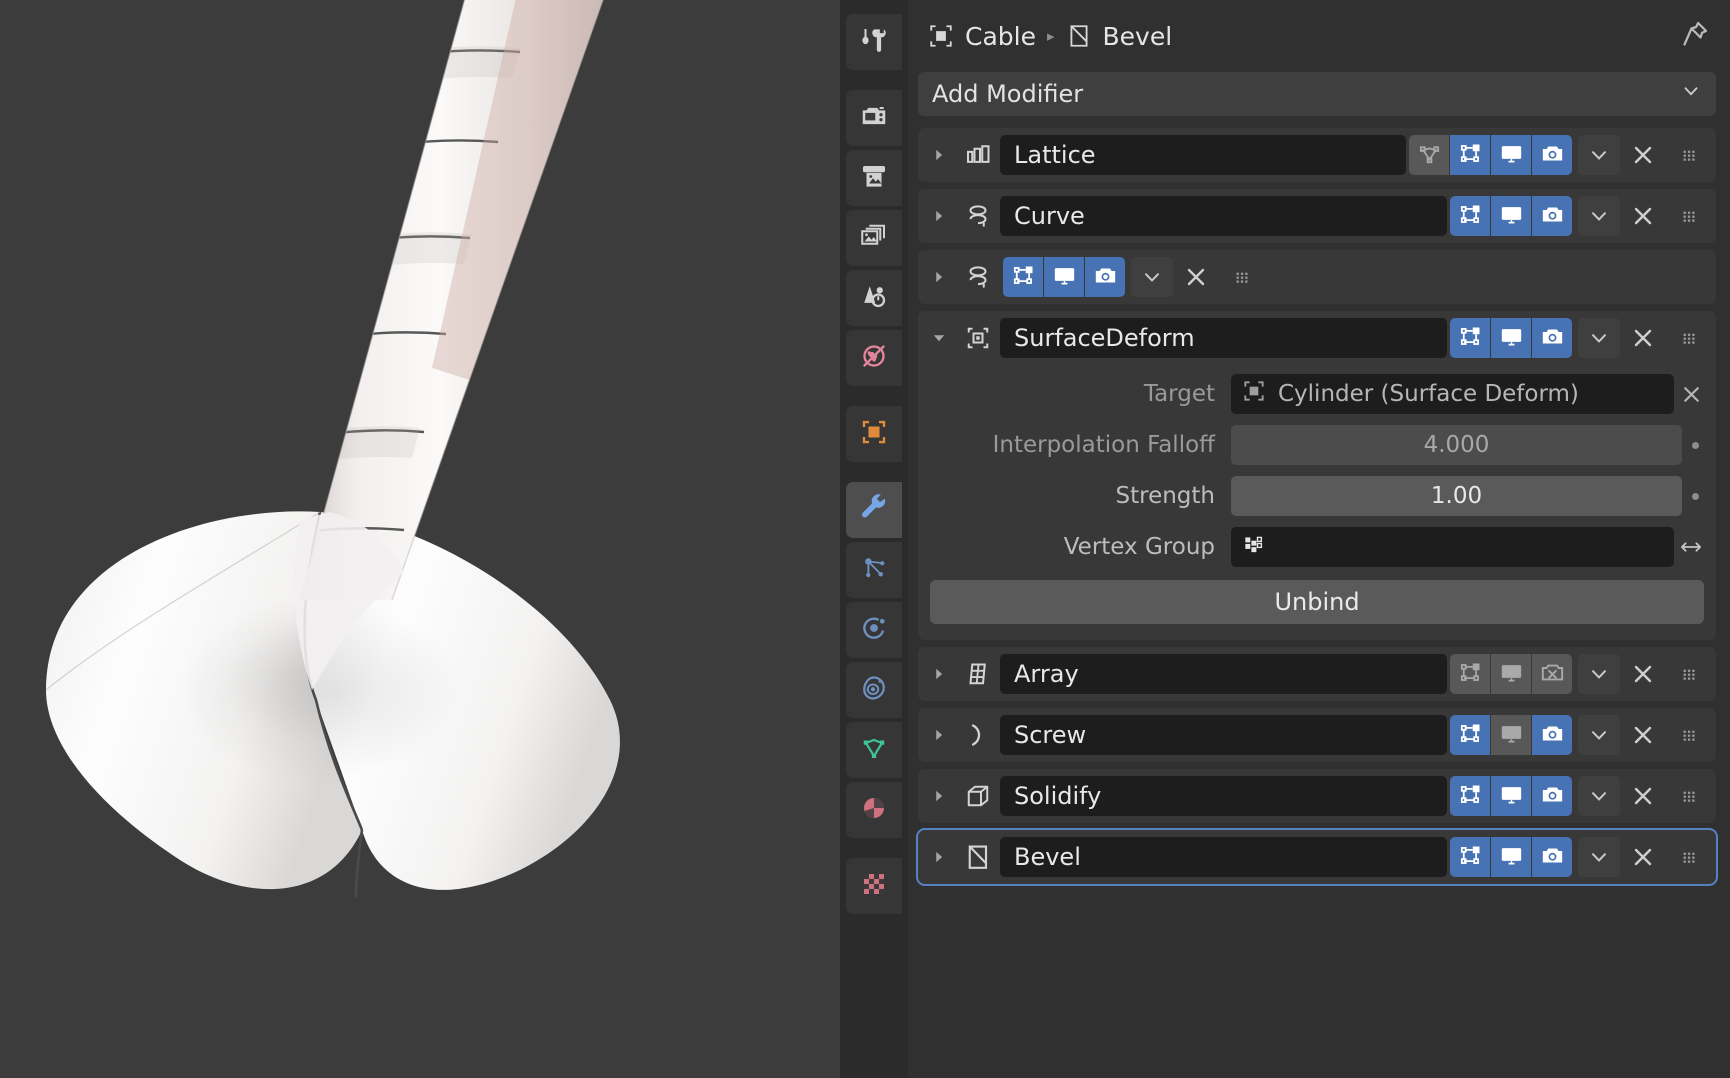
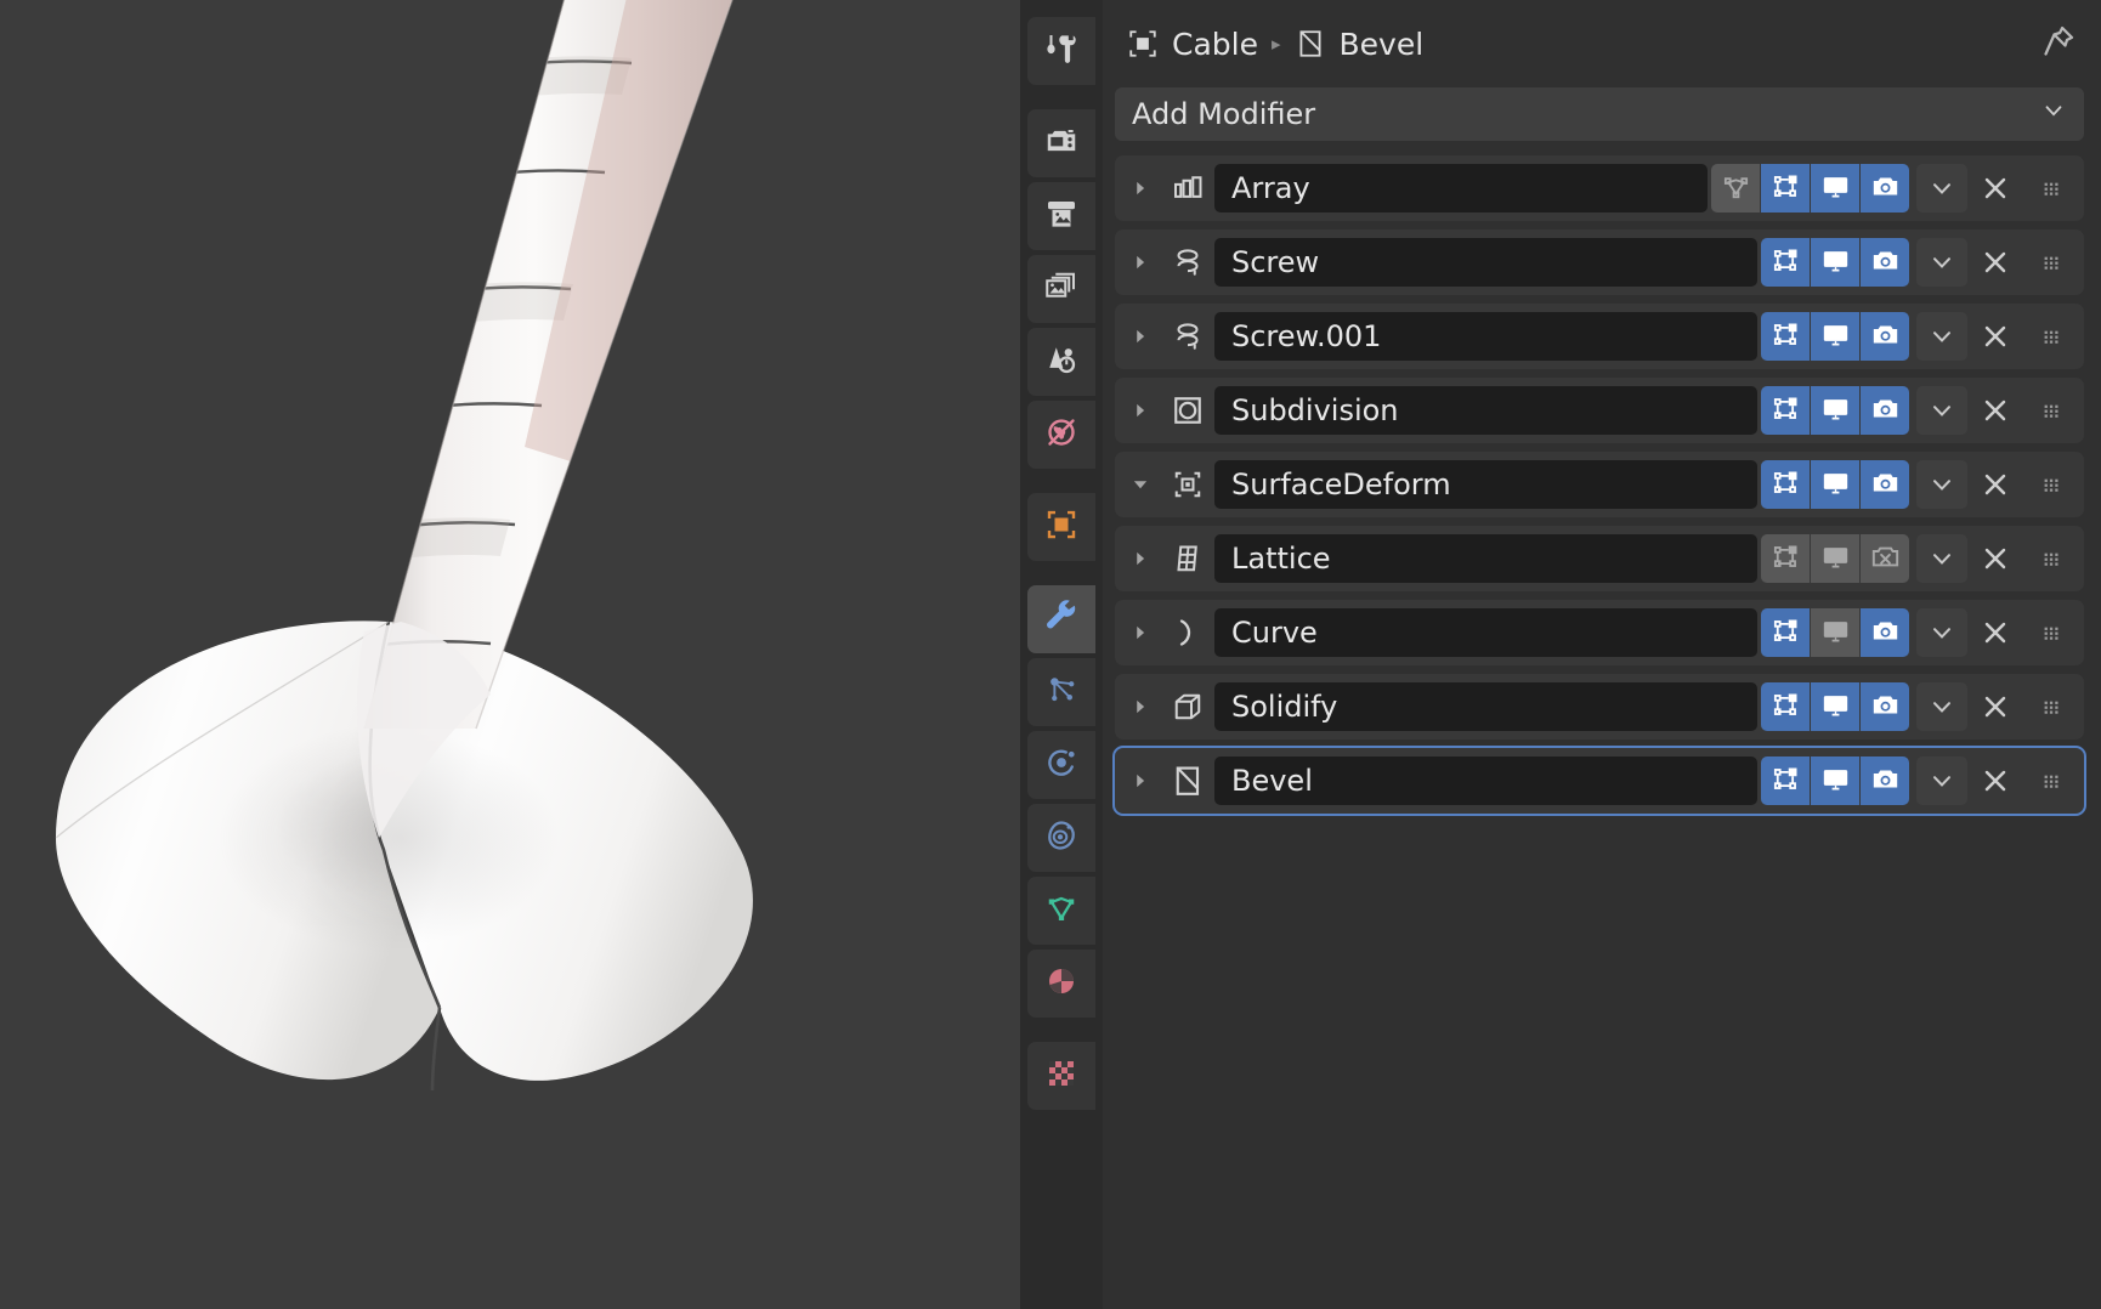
  Cable
  ▸
  Bevel
  Add Modifier
- Lattice
+ Array
- Curve
+ Screw
+ Screw.001
+ Subdivision
  SurfaceDeform
- Target
- Cylinder (Surface Deform)
- Interpolation Falloff
- 4.000
- Strength
- 1.00
- Vertex Group
- Unbind
- Array
+ Lattice
- Screw
+ Curve
  Solidify
  Bevel
